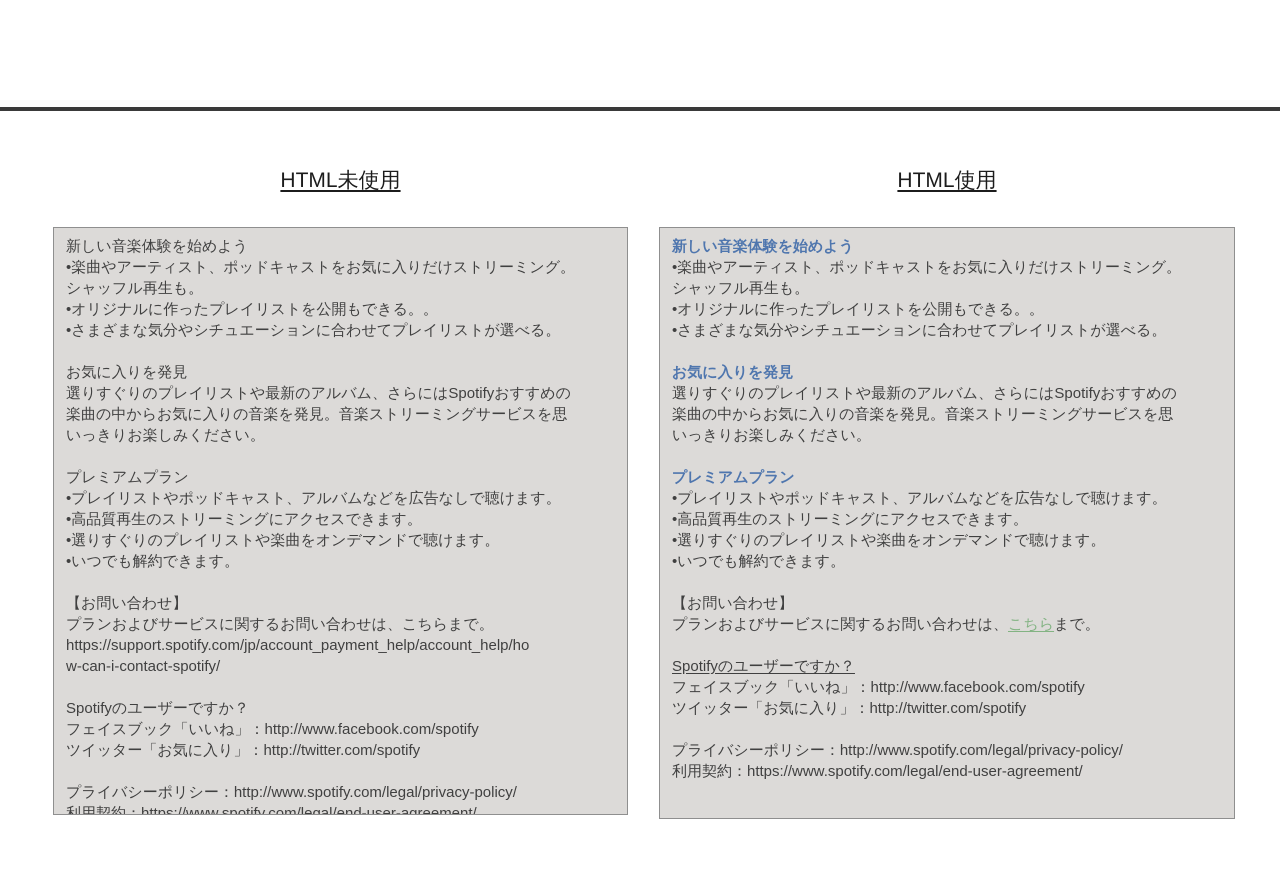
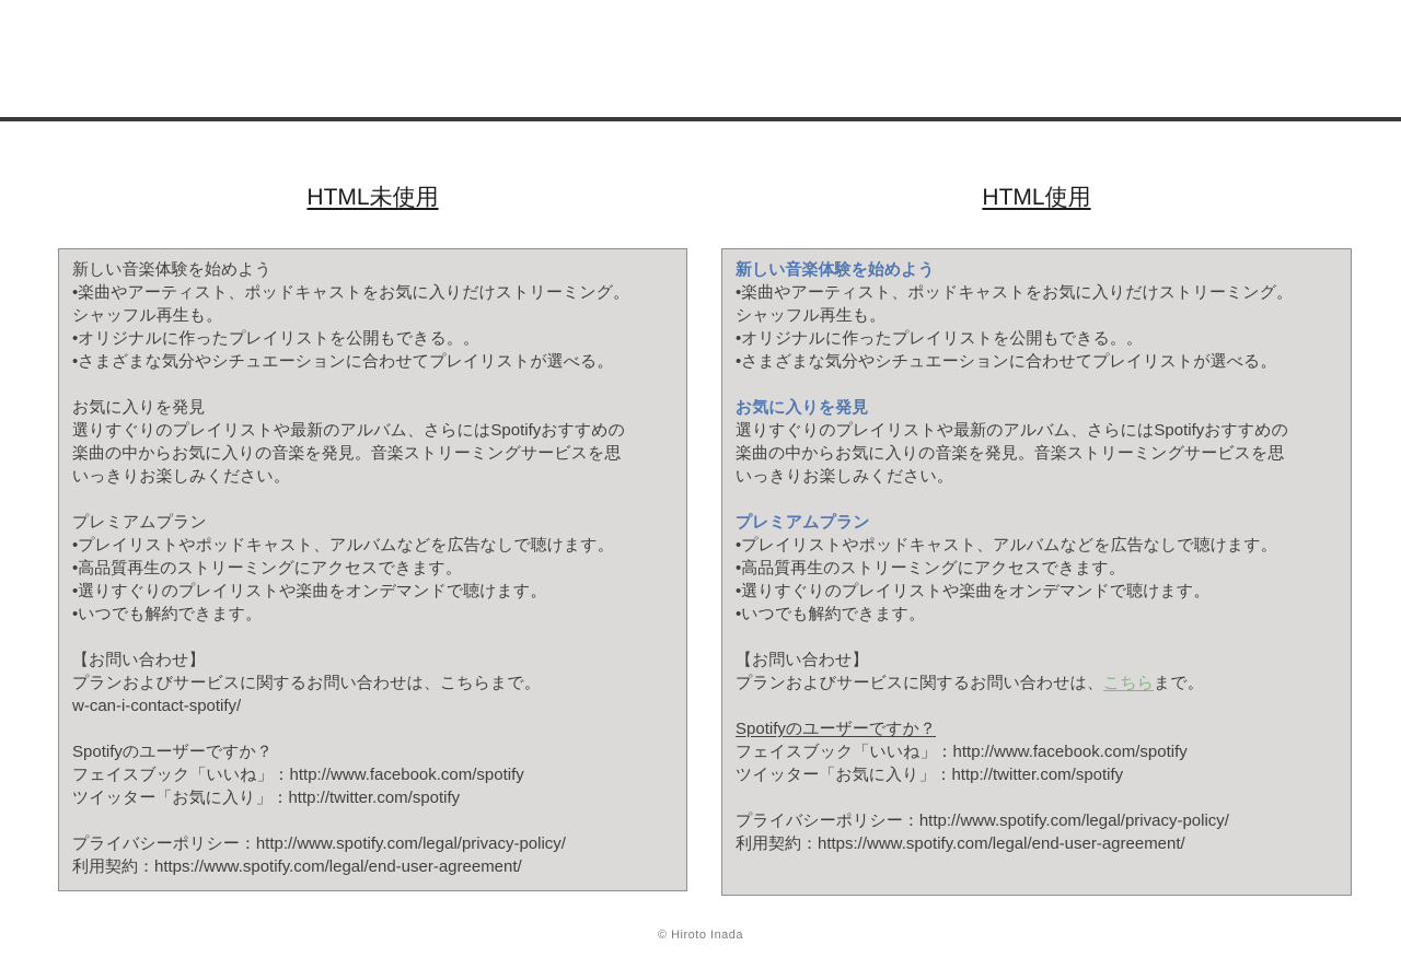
  HTML未使用
  HTML使用
  新しい音楽体験を始めよう
  •楽曲やアーティスト、ポッドキャストをお気に入りだけストリーミング。
  シャッフル再生も。
  •オリジナルに作ったプレイリストを公開もできる。。
  •さまざまな気分やシチュエーションに合わせてプレイリストが選べる。
  お気に入りを発見
  選りすぐりのプレイリストや最新のアルバム、さらにはSpotifyおすすめの
  楽曲の中からお気に入りの音楽を発見。音楽ストリーミングサービスを思
  いっきりお楽しみください。
  プレミアムプラン
  •プレイリストやポッドキャスト、アルバムなどを広告なしで聴けます。
  •高品質再生のストリーミングにアクセスできます。
  •選りすぐりのプレイリストや楽曲をオンデマンドで聴けます。
  •いつでも解約できます。
  【お問い合わせ】
  プランおよびサービスに関するお問い合わせは、こちらまで。
- https://support.spotify.com/jp/account_payment_help/account_help/ho
  w-can-i-contact-spotify/
  Spotifyのユーザーですか？
  フェイスブック「いいね」：http://www.facebook.com/spotify
  ツイッター「お気に入り」：http://twitter.com/spotify
  プライバシーポリシー：http://www.spotify.com/legal/privacy-policy/
  利用契約：https://www.spotify.com/legal/end-user-agreement/
  新しい音楽体験を始めよう
  •楽曲やアーティスト、ポッドキャストをお気に入りだけストリーミング。
  シャッフル再生も。
  •オリジナルに作ったプレイリストを公開もできる。。
  •さまざまな気分やシチュエーションに合わせてプレイリストが選べる。
  お気に入りを発見
  選りすぐりのプレイリストや最新のアルバム、さらにはSpotifyおすすめの
  楽曲の中からお気に入りの音楽を発見。音楽ストリーミングサービスを思
  いっきりお楽しみください。
  プレミアムプラン
  •プレイリストやポッドキャスト、アルバムなどを広告なしで聴けます。
  •高品質再生のストリーミングにアクセスできます。
  •選りすぐりのプレイリストや楽曲をオンデマンドで聴けます。
  •いつでも解約できます。
  【お問い合わせ】
  プランおよびサービスに関するお問い合わせは、こちらまで。
  Spotifyのユーザーですか？
  フェイスブック「いいね」：http://www.facebook.com/spotify
  ツイッター「お気に入り」：http://twitter.com/spotify
  プライバシーポリシー：http://www.spotify.com/legal/privacy-policy/
  利用契約：https://www.spotify.com/legal/end-user-agreement/
+ © Hiroto Inada
